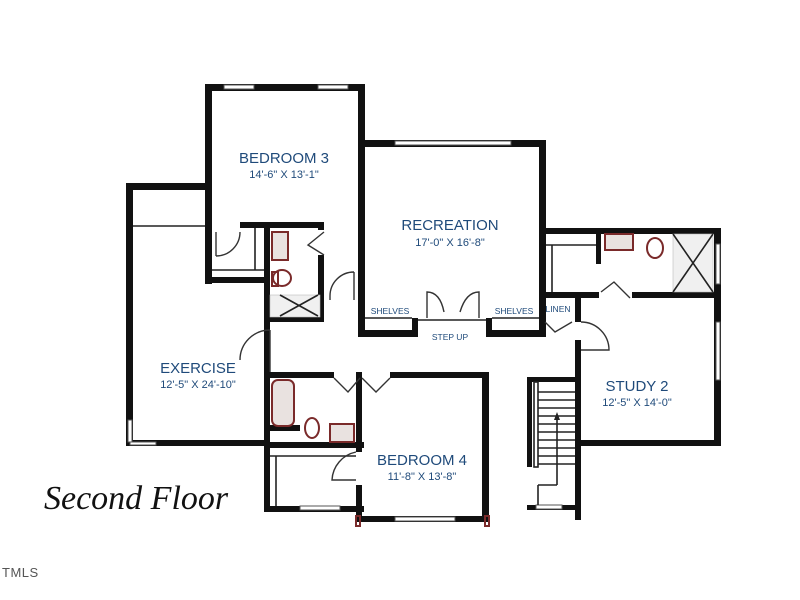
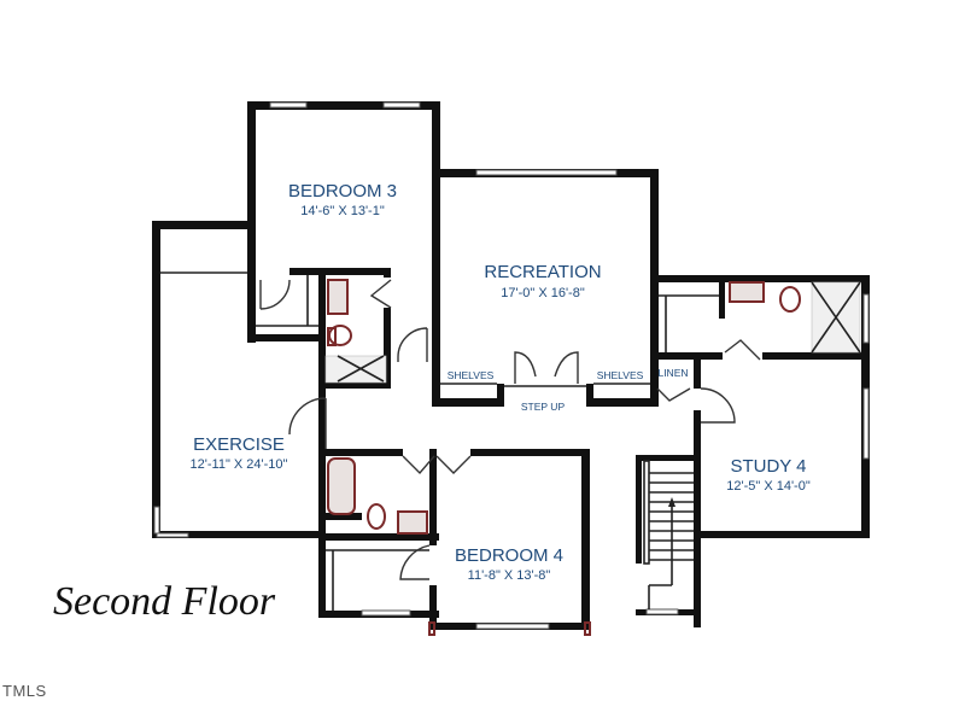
  BEDROOM 3
  14'-6" X 13'-1"
  RECREATION
  17'-0" X 16'-8"
  EXERCISE
- 12'-5" X 24'-10"
+ 12'-11" X 24'-10"
- STUDY 2
+ STUDY 4
  12'-5" X 14'-0"
  BEDROOM 4
  11'-8" X 13'-8"
  SHELVES
  SHELVES
  STEP UP
  LINEN
  Second Floor
  TMLS
